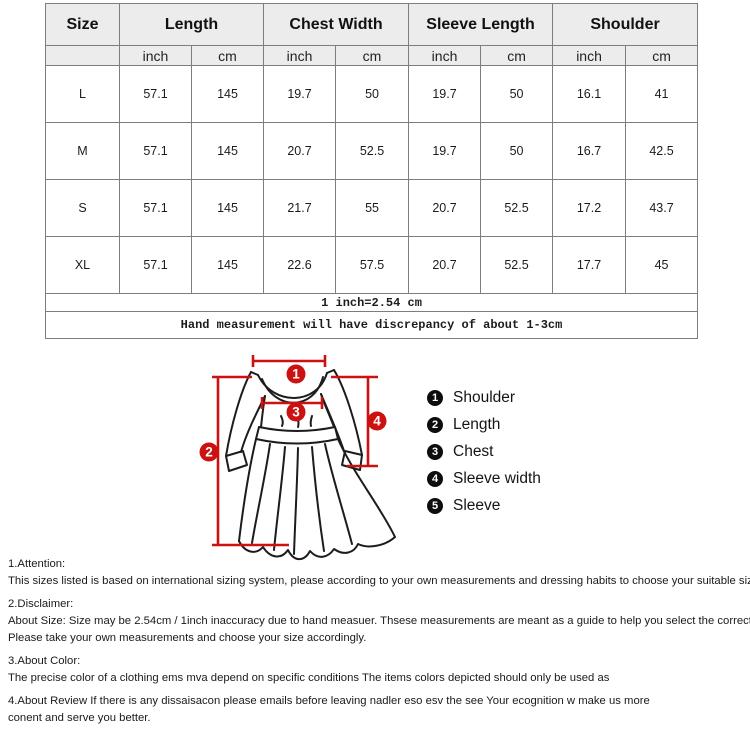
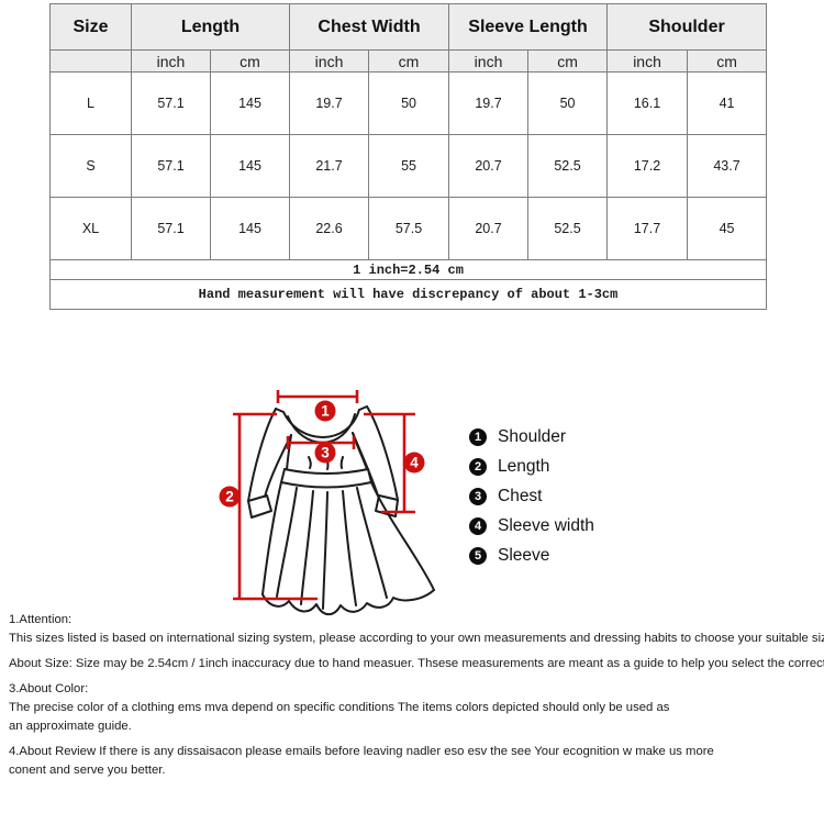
  Size	Length	Chest Width	Sleeve Length	Shoulder
  	inch	cm	inch	cm	inch	cm	inch	cm
  L	57.1	145	19.7	50	19.7	50	16.1	41
- M	57.1	145	20.7	52.5	19.7	50	16.7	42.5
  S	57.1	145	21.7	55	20.7	52.5	17.2	43.7
  XL	57.1	145	22.6	57.5	20.7	52.5	17.7	45
  1 inch=2.54 cm
  Hand measurement will have discrepancy of about 1-3cm
  1
  2
  3
  4
  1
  Shoulder
  2
  Length
  3
  Chest
  4
  Sleeve width
  5
  Sleeve
  1.Attention:
  This sizes listed is based on international sizing system, please according to your own measurements and dressing habits to choose your suitable si
- 2.Disclaimer:
  About Size: Size may be 2.54cm / 1inch inaccuracy due to hand measuer. Thsese measurements are meant as a guide to help you select the correc
- Please take your own measurements and choose your size accordingly.
  3.About Color:
  The precise color of a clothing ems mva depend on specific conditions The items colors depicted should only be used as
+ an approximate guide.
  4.About Review If there is any dissaisacon please emails before leaving nadler eso esv the see Your ecognition w make us more
  conent and serve you better.
